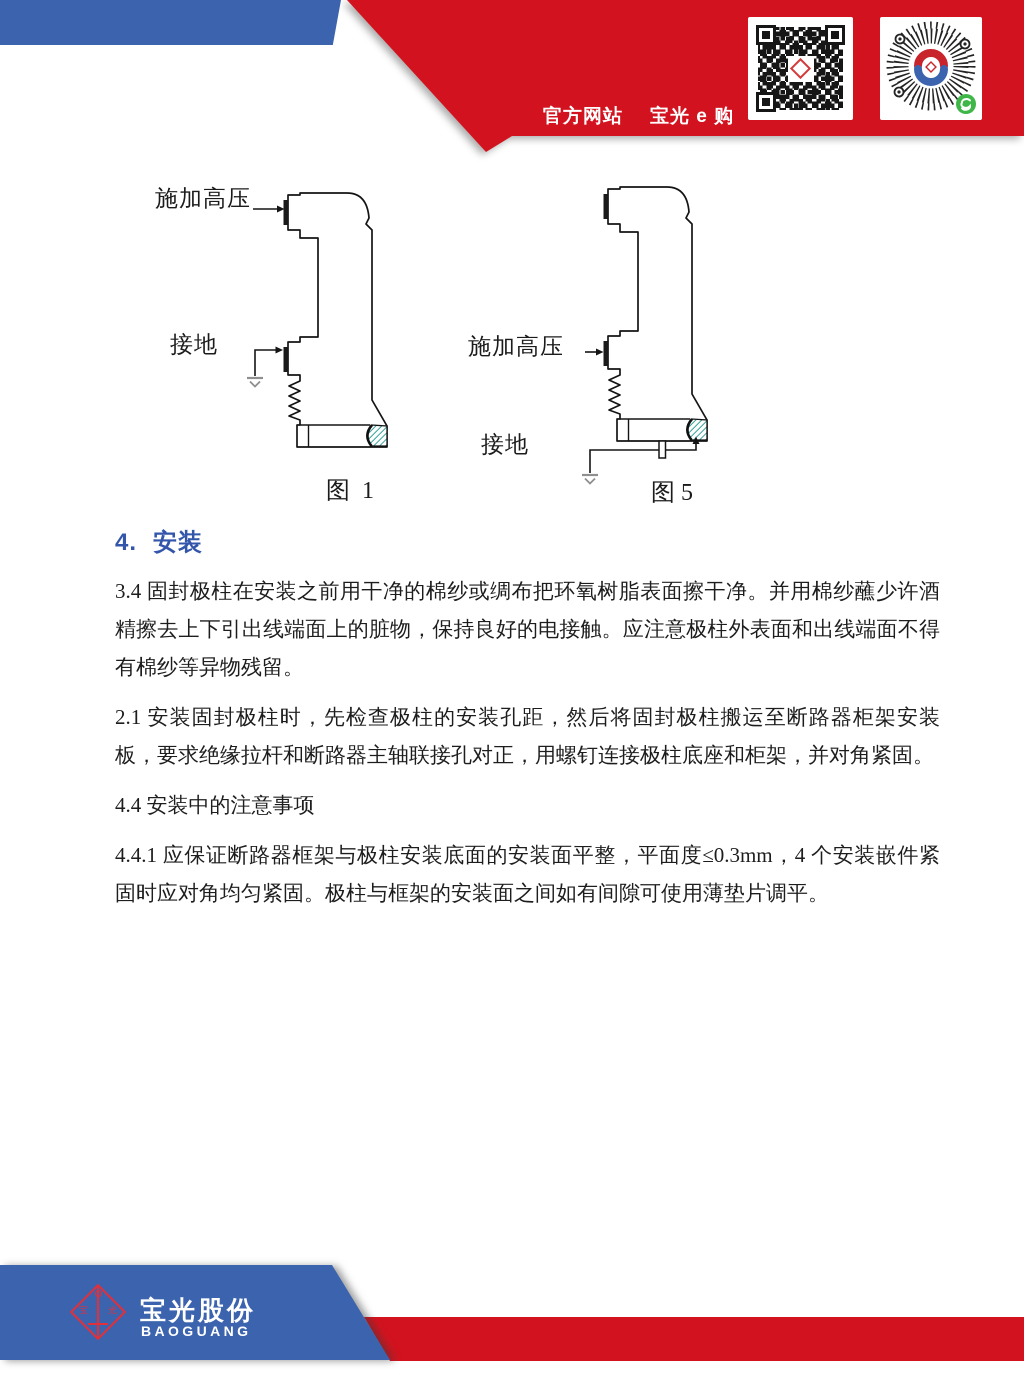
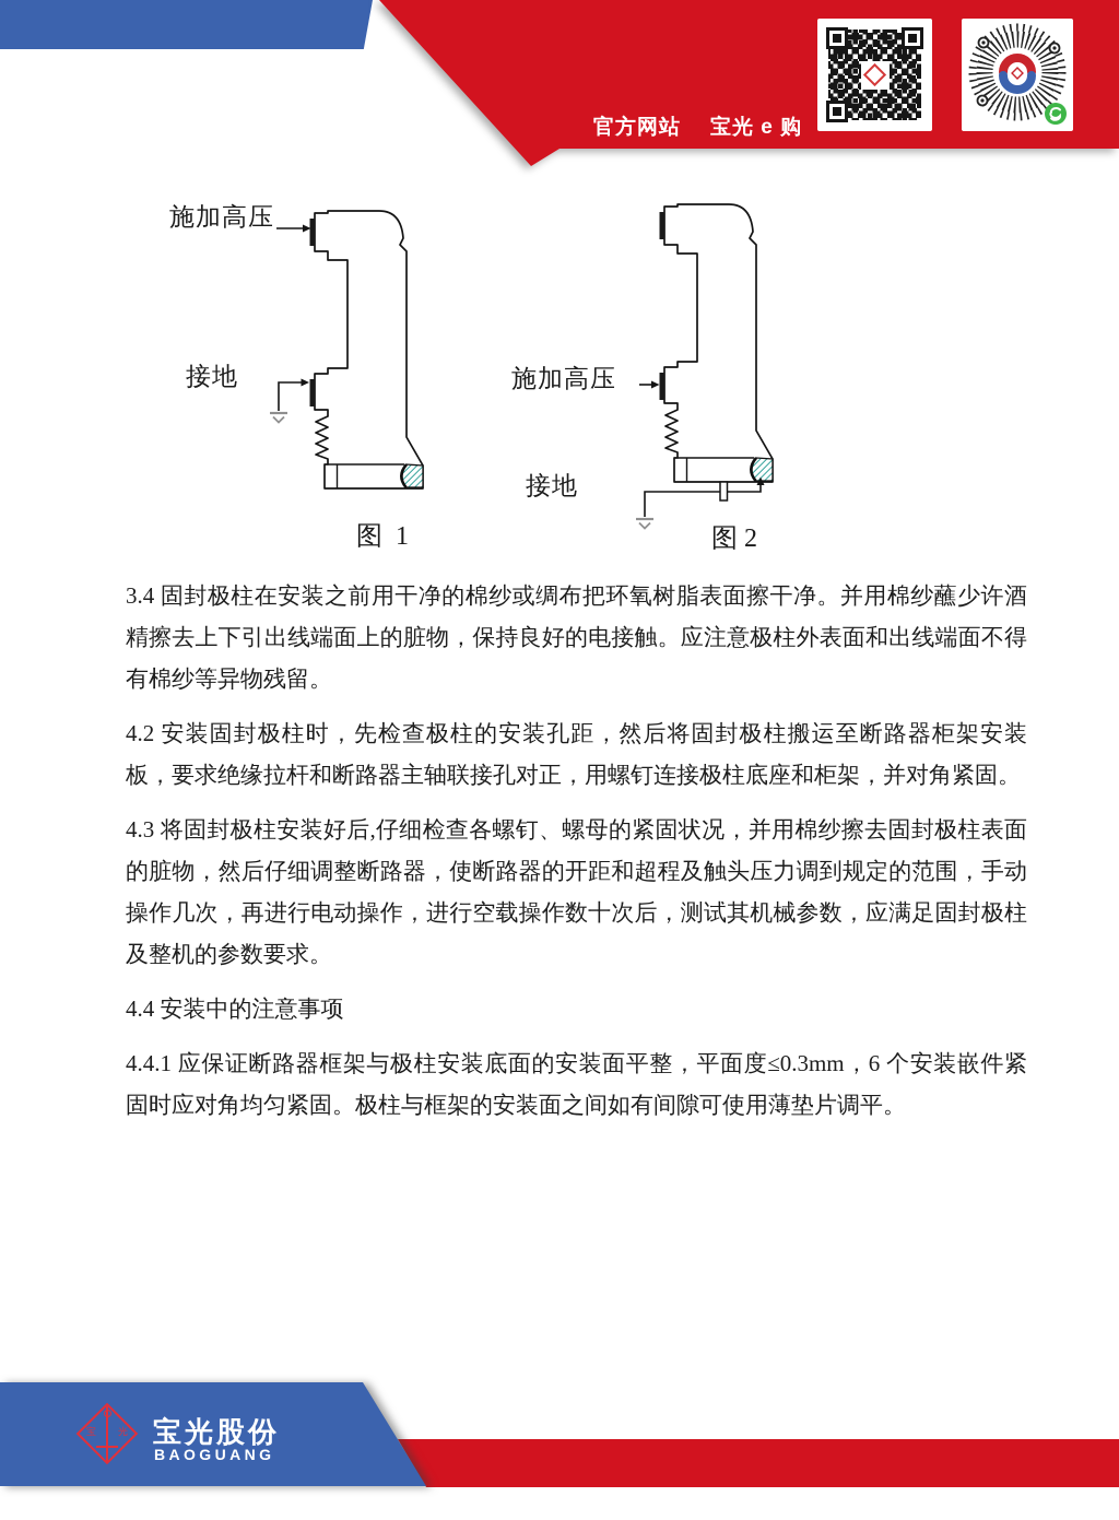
  官方网站
  宝光 e 购
  施加高压
  接地
  图 1
  施加高压
  接地
- 图 5
+ 图 2
- 4. 安装
  3.4 固封极柱在安装之前用干净的棉纱或绸布把环氧树脂表面擦干净。并用棉纱蘸少许酒精擦去上下引出线端面上的脏物，保持良好的电接触。应注意极柱外表面和出线端面不得有棉纱等异物残留。
- 2.1 安装固封极柱时，先检查极柱的安装孔距，然后将固封极柱搬运至断路器柜架安装板，要求绝缘拉杆和断路器主轴联接孔对正，用螺钉连接极柱底座和柜架，并对角紧固。
+ 4.2 安装固封极柱时，先检查极柱的安装孔距，然后将固封极柱搬运至断路器柜架安装板，要求绝缘拉杆和断路器主轴联接孔对正，用螺钉连接极柱底座和柜架，并对角紧固。
+ 4.3 将固封极柱安装好后,仔细检查各螺钉、螺母的紧固状况，并用棉纱擦去固封极柱表面的脏物，然后仔细调整断路器，使断路器的开距和超程及触头压力调到规定的范围，手动操作几次，再进行电动操作，进行空载操作数十次后，测试其机械参数，应满足固封极柱及整机的参数要求。
  4.4 安装中的注意事项
- 4.4.1 应保证断路器框架与极柱安装底面的安装面平整，平面度≤0.3mm，4 个安装嵌件紧固时应对角均匀紧固。极柱与框架的安装面之间如有间隙可使用薄垫片调平。
+ 4.4.1 应保证断路器框架与极柱安装底面的安装面平整，平面度≤0.3mm，6 个安装嵌件紧固时应对角均匀紧固。极柱与框架的安装面之间如有间隙可使用薄垫片调平。
  宝
  光
  宝光股份
  BAOGUANG
